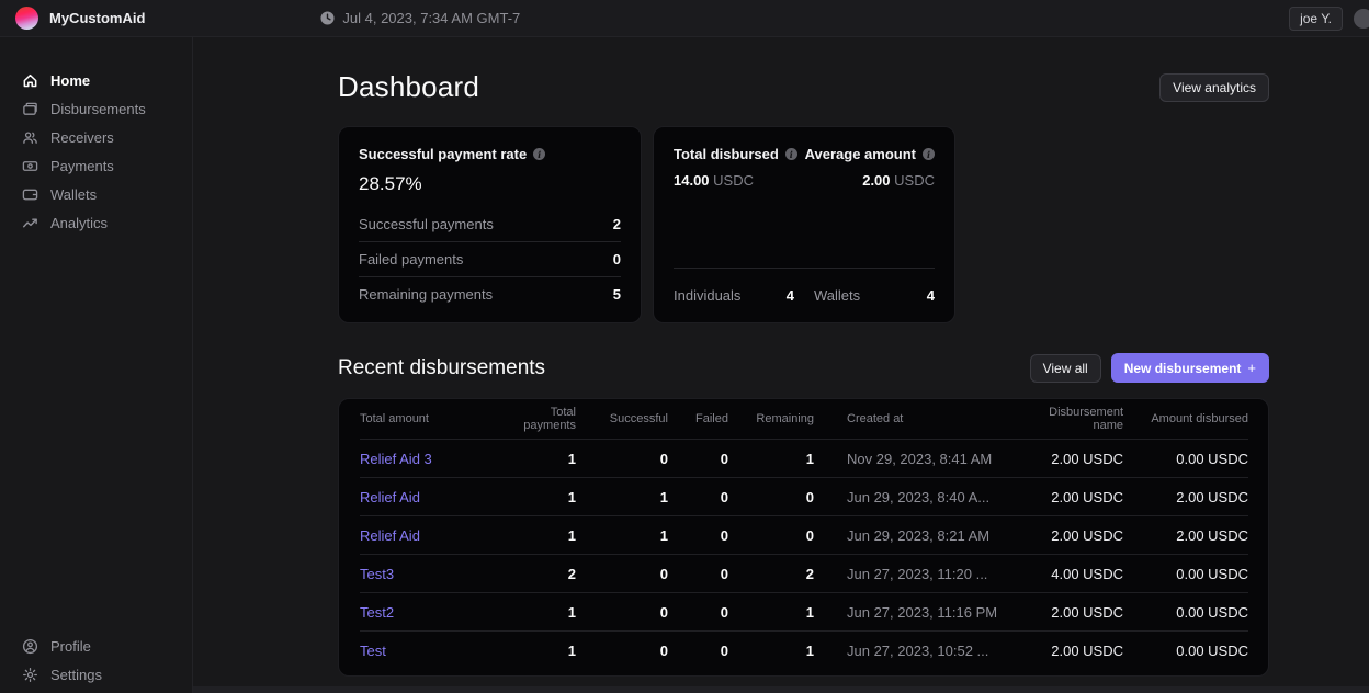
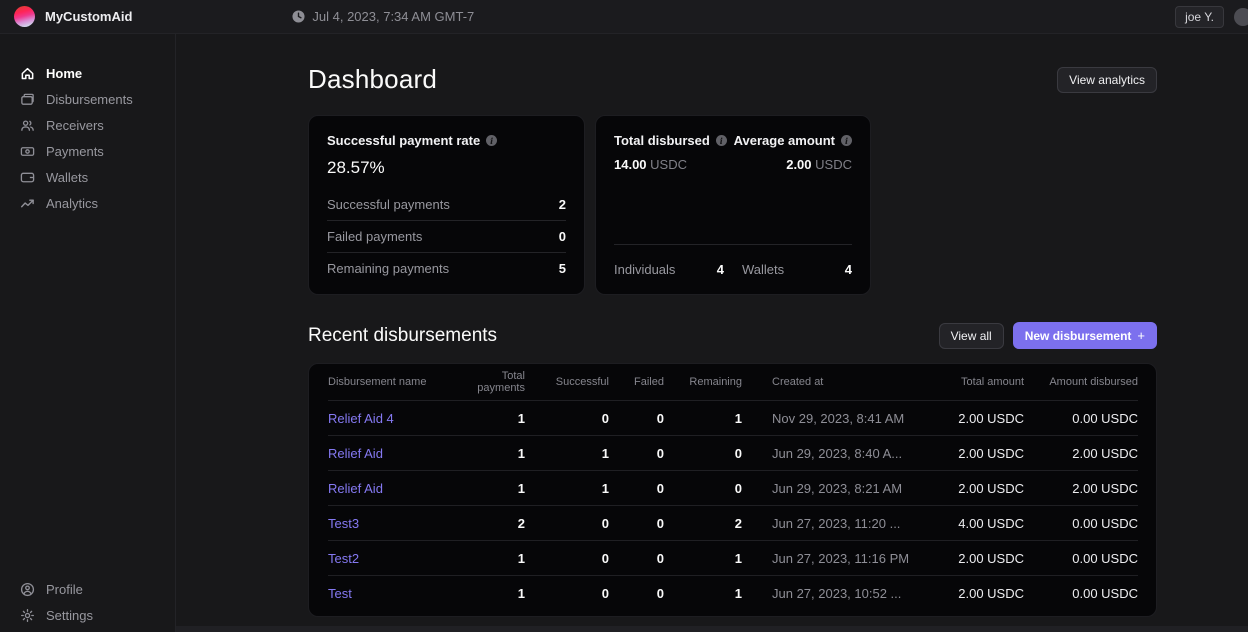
  MyCustomAid
  Jul 4, 2023, 7:34 AM GMT-7
  joe Y.
  Home
  Disbursements
  Receivers
  Payments
  Wallets
  Analytics
  Profile
  Settings
  Dashboard
  View analytics
  Successful payment rate
  i
  28.57%
  Successful payments
  2
  Failed payments
  0
  Remaining payments
  5
  Total disbursed
  i
  Average amount
  i
  14.00 USDC
  2.00 USDC
  Individuals
  4
  Wallets
  4
  Recent disbursements
  View all
  New disbursement
  +
- Total amount
+ Disbursement name
  Total payments
  Successful
  Failed
  Remaining
  Created at
- Disbursement name
+ Total amount
  Amount disbursed
- Relief Aid 3
+ Relief Aid 4
  1
  0
  0
  1
  Nov 29, 2023, 8:41 AM
  2.00 USDC
  0.00 USDC
  Relief Aid
  1
  1
  0
  0
  Jun 29, 2023, 8:40 A...
  2.00 USDC
  2.00 USDC
  Relief Aid
  1
  1
  0
  0
  Jun 29, 2023, 8:21 AM
  2.00 USDC
  2.00 USDC
  Test3
  2
  0
  0
  2
  Jun 27, 2023, 11:20 ...
  4.00 USDC
  0.00 USDC
  Test2
  1
  0
  0
  1
  Jun 27, 2023, 11:16 PM
  2.00 USDC
  0.00 USDC
  Test
  1
  0
  0
  1
  Jun 27, 2023, 10:52 ...
  2.00 USDC
  0.00 USDC
